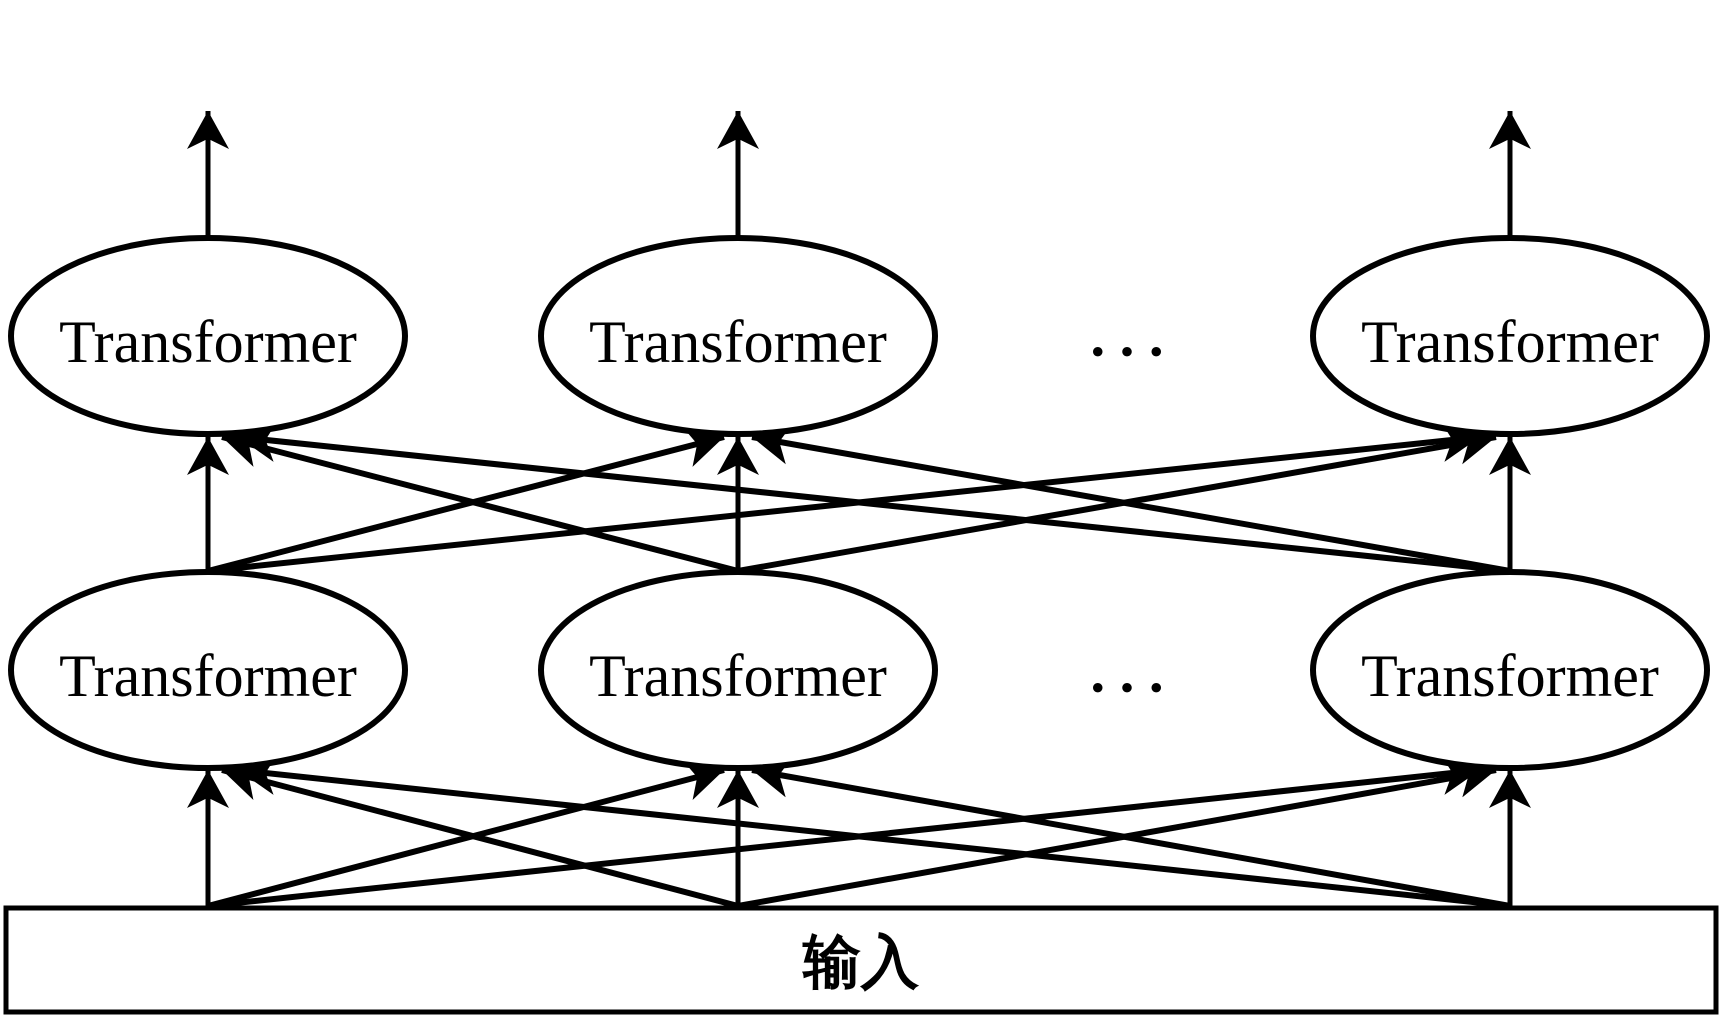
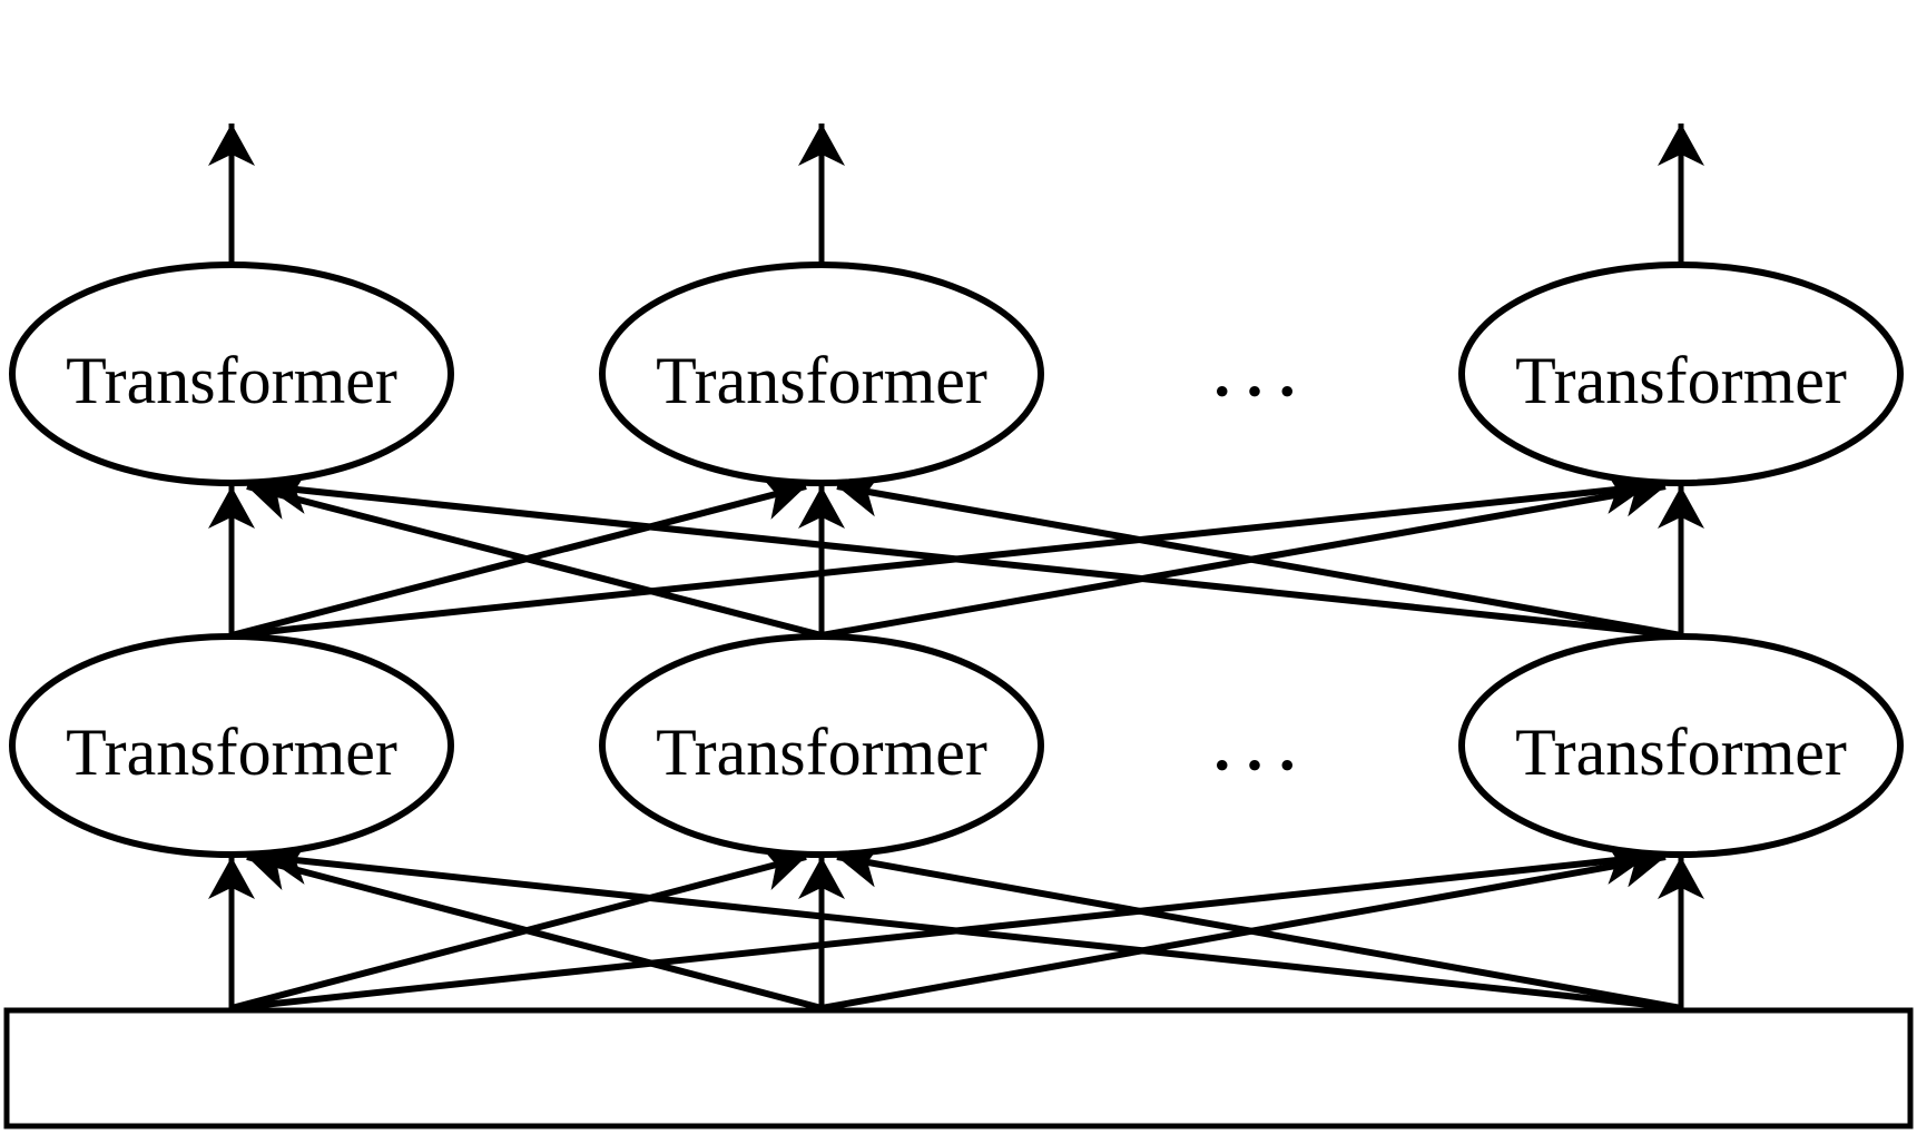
  Transformer
  Transformer
  •••
  Transformer
  Transformer
  Transformer
  •••
  Transformer
- 输入
